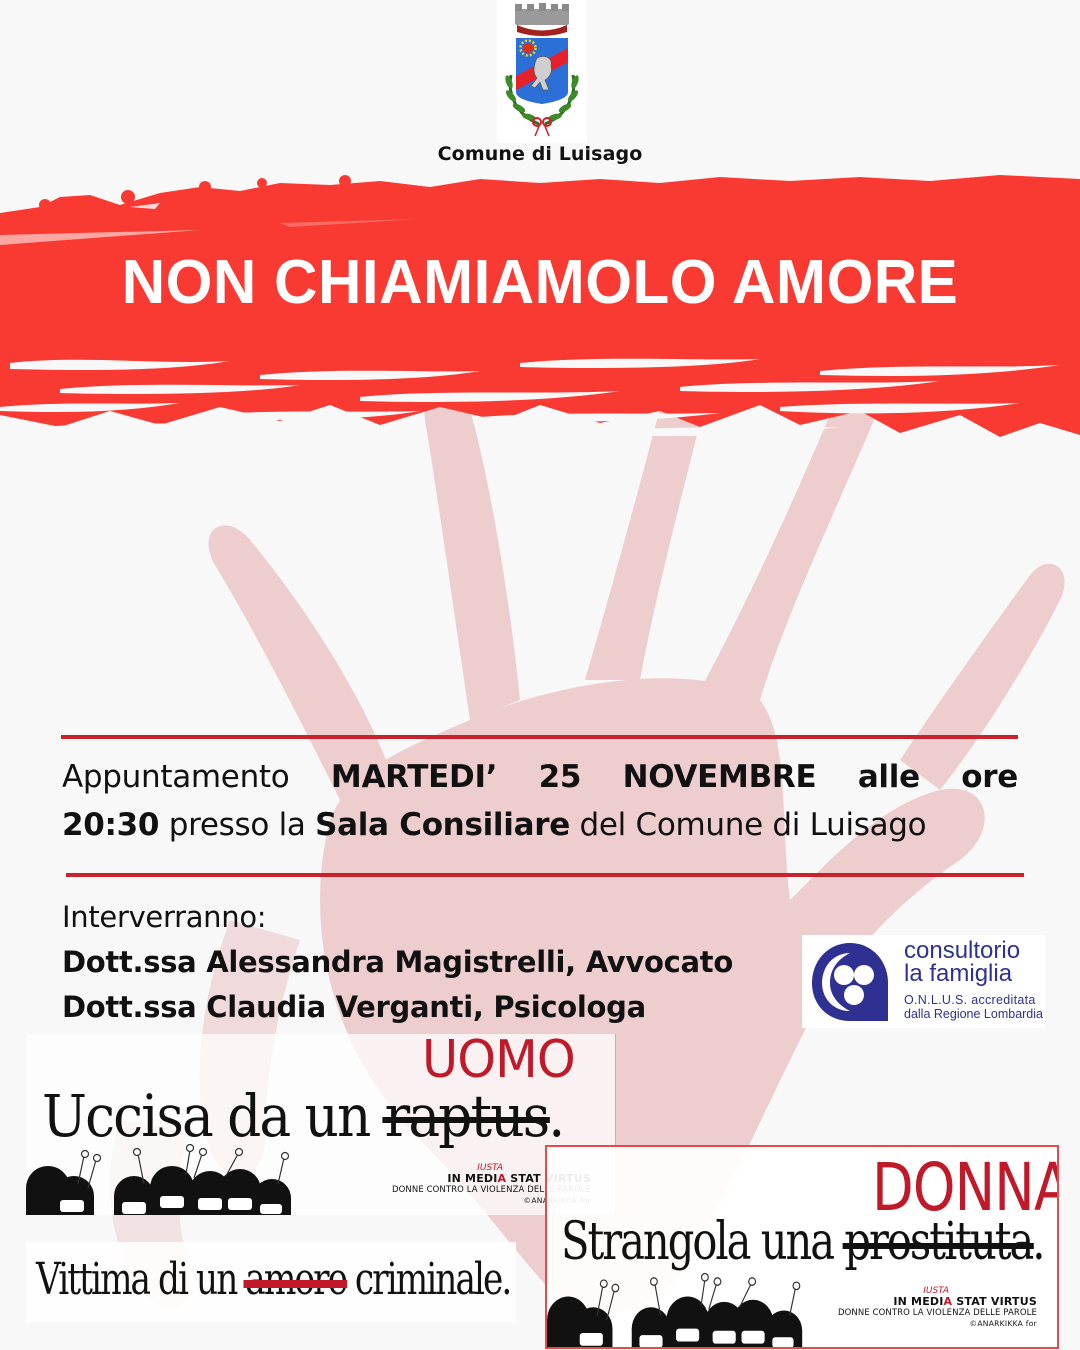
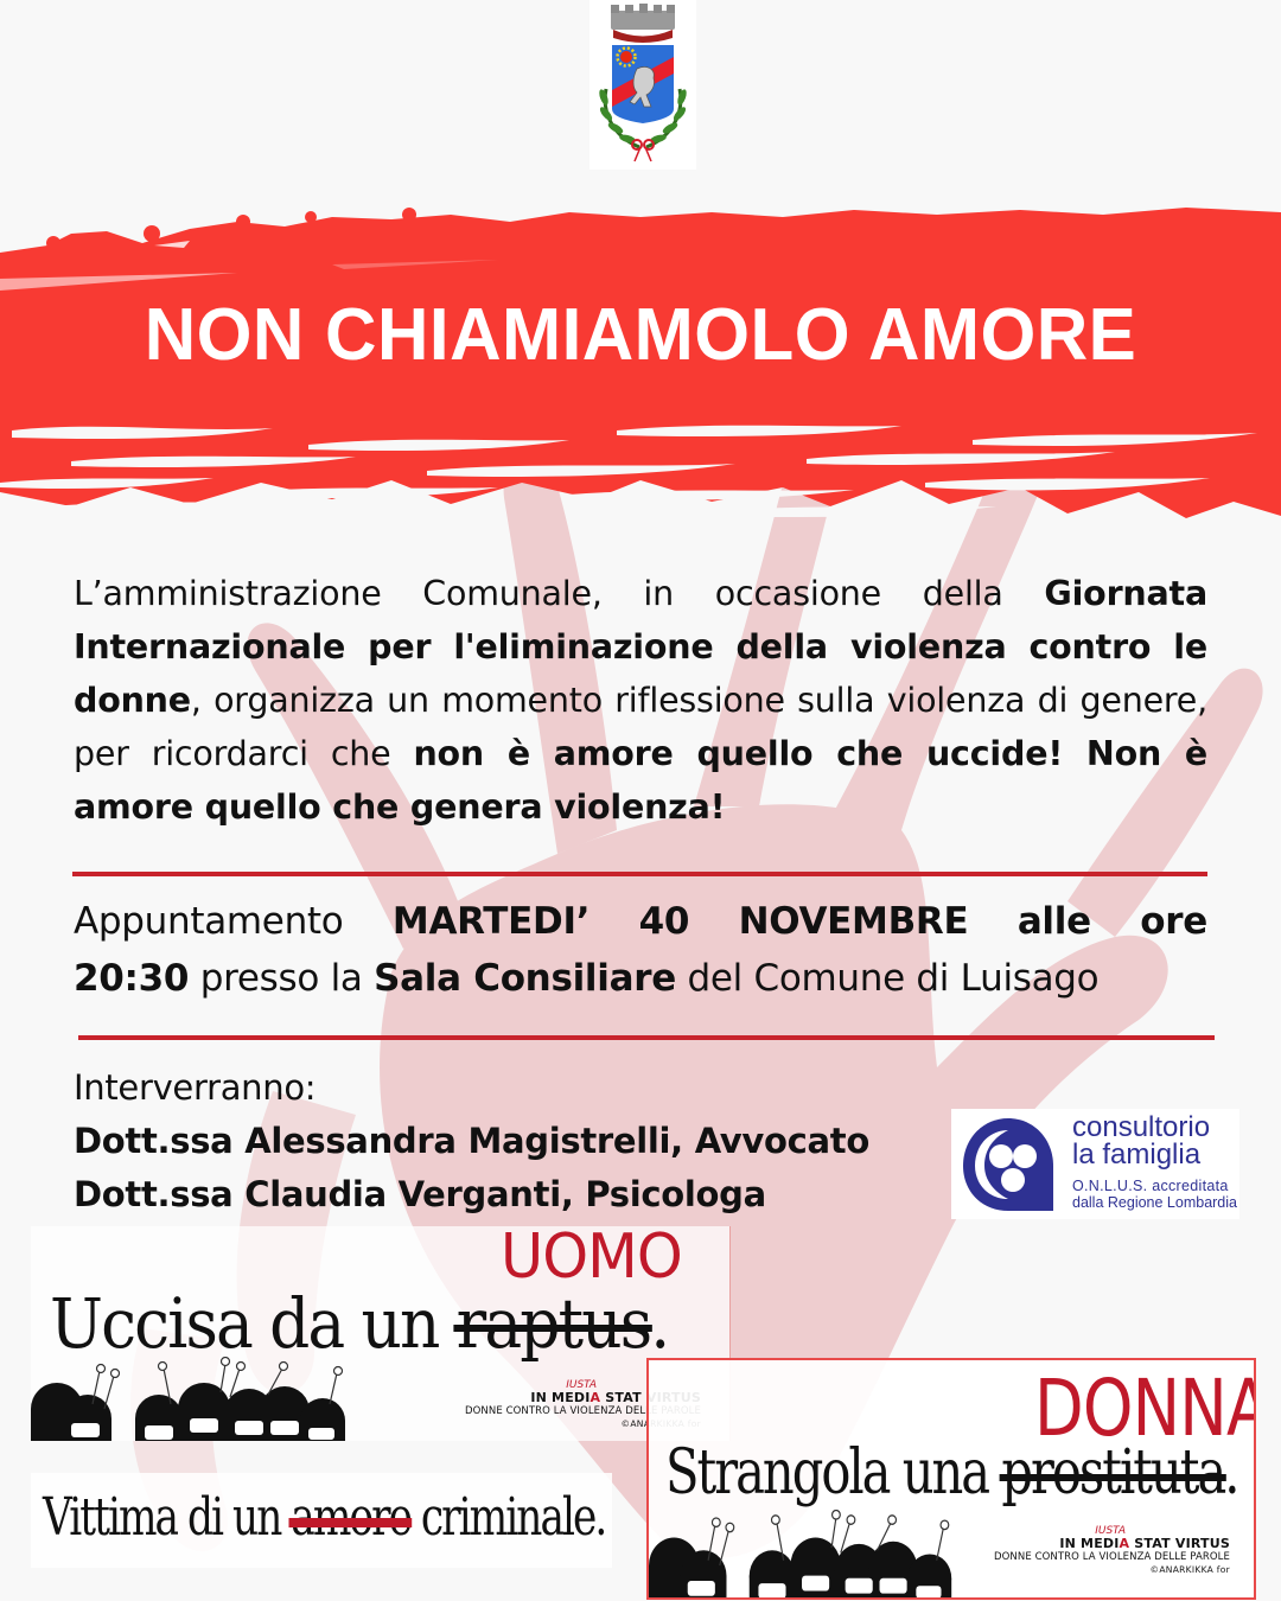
- Comune di Luisago
  NON CHIAMIAMOLO AMORE
+ L’amministrazione Comunale, in occasione della Giornata Internazionale per l'eliminazione della violenza contro le donne, organizza un momento riflessione sulla violenza di genere, per ricordarci che non è amore quello che uccide! Non è amore quello che genera violenza!
  Appuntamento
  MARTEDI’
- 25
+ 40
  NOVEMBRE
  alle
  ore
  20:30 presso la Sala Consiliare del Comune di Luisago
  Interverranno:
  Dott.ssa Alessandra Magistrelli, Avvocato
  Dott.ssa Claudia Verganti, Psicologa
  consultorio
  la famiglia
  O.N.L.U.S. accreditata
  dalla Regione Lombardia
  UOMO
  Uccisa da un raptus.
  IUSTA
  DONNE CONTRO LA VIOLENZA DEL
  Vittima di un amore criminale.
  DONNA
  Strangola una prostituta.
  IUSTA
  IN MEDIA STAT VIRTUS
  DONNE CONTRO LA VIOLENZA DELLE PAROLE
  ©ANARKIKKA for
